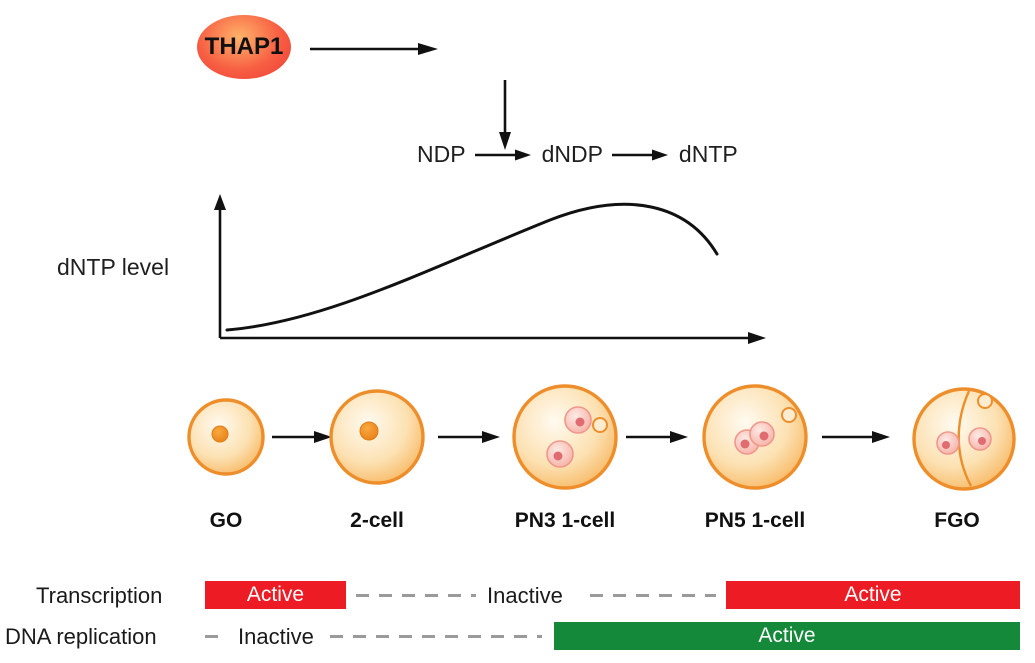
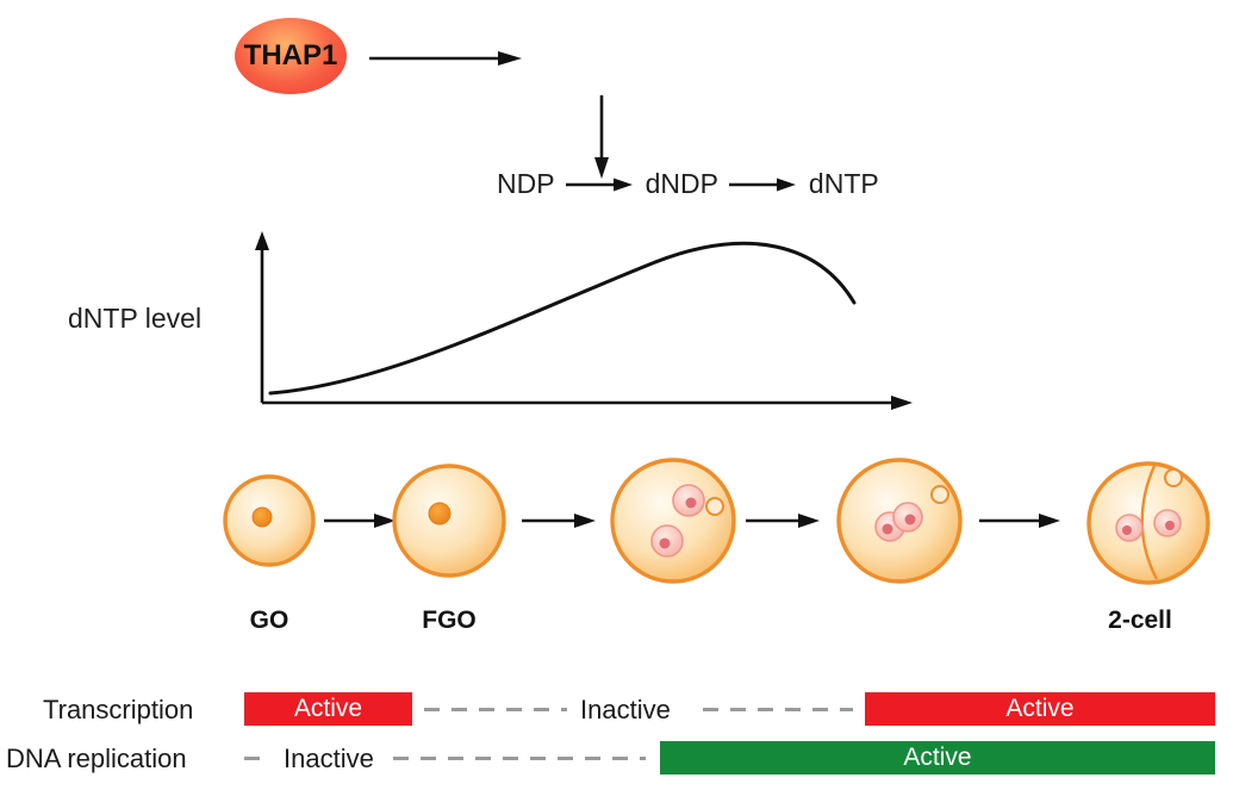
  THAP1
  NDP
  dNDP
  dNTP
  dNTP level
  GO
- 2-cell
+ FGO
- PN3 1-cell
- PN5 1-cell
- FGO
+ 2-cell
  Transcription
  Active
  Inactive
  Active
  DNA replication
  Inactive
  Active
